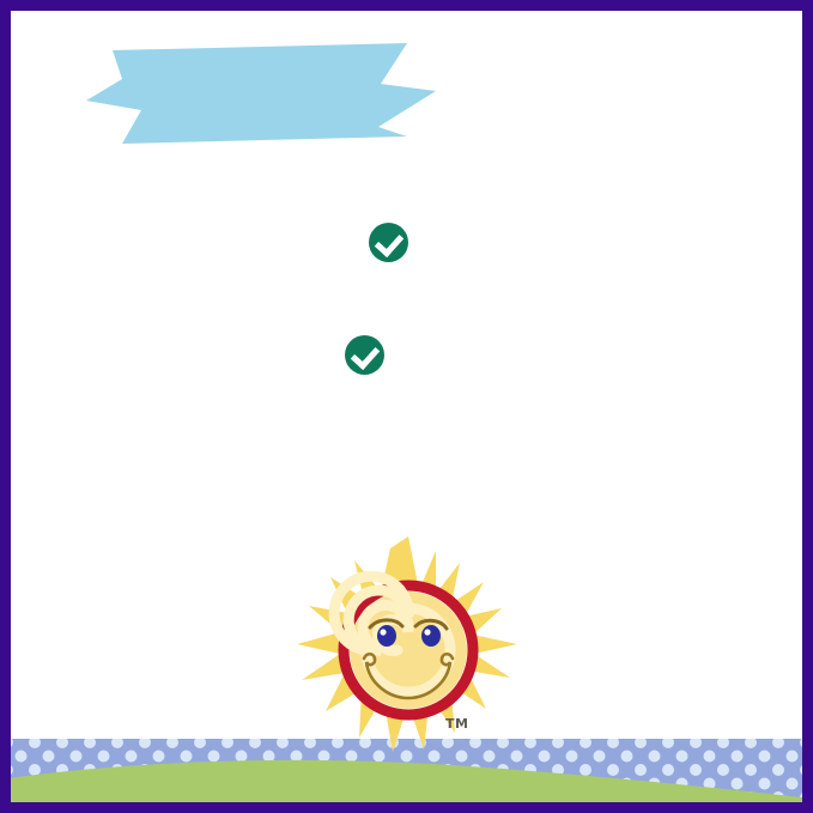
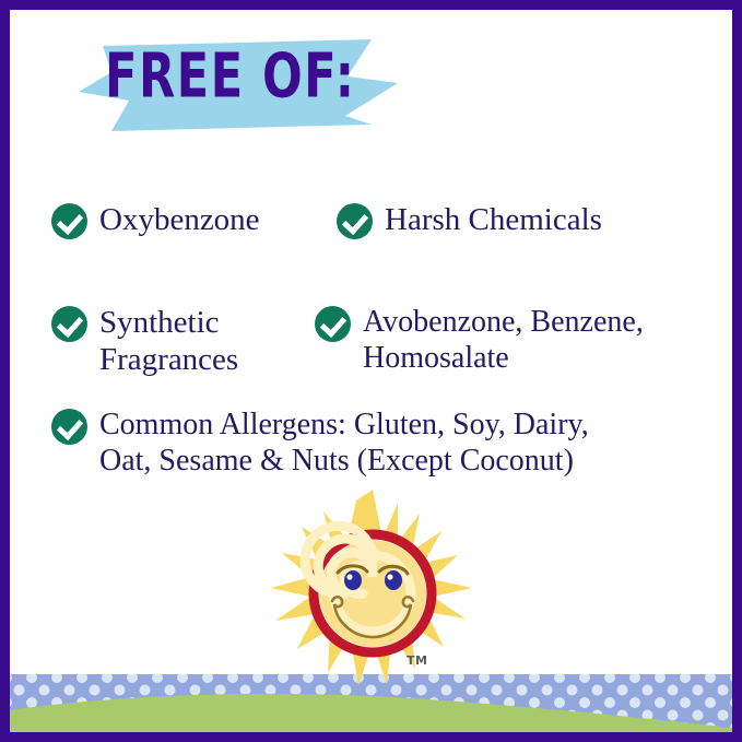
  TM
+ FREE OF:
+ Oxybenzone
+ Harsh Chemicals
+ Synthetic
+ Fragrances
+ Avobenzone, Benzene,
+ Homosalate
+ Common Allergens: Gluten, Soy, Dairy,
+ Oat, Sesame & Nuts (Except Coconut)
